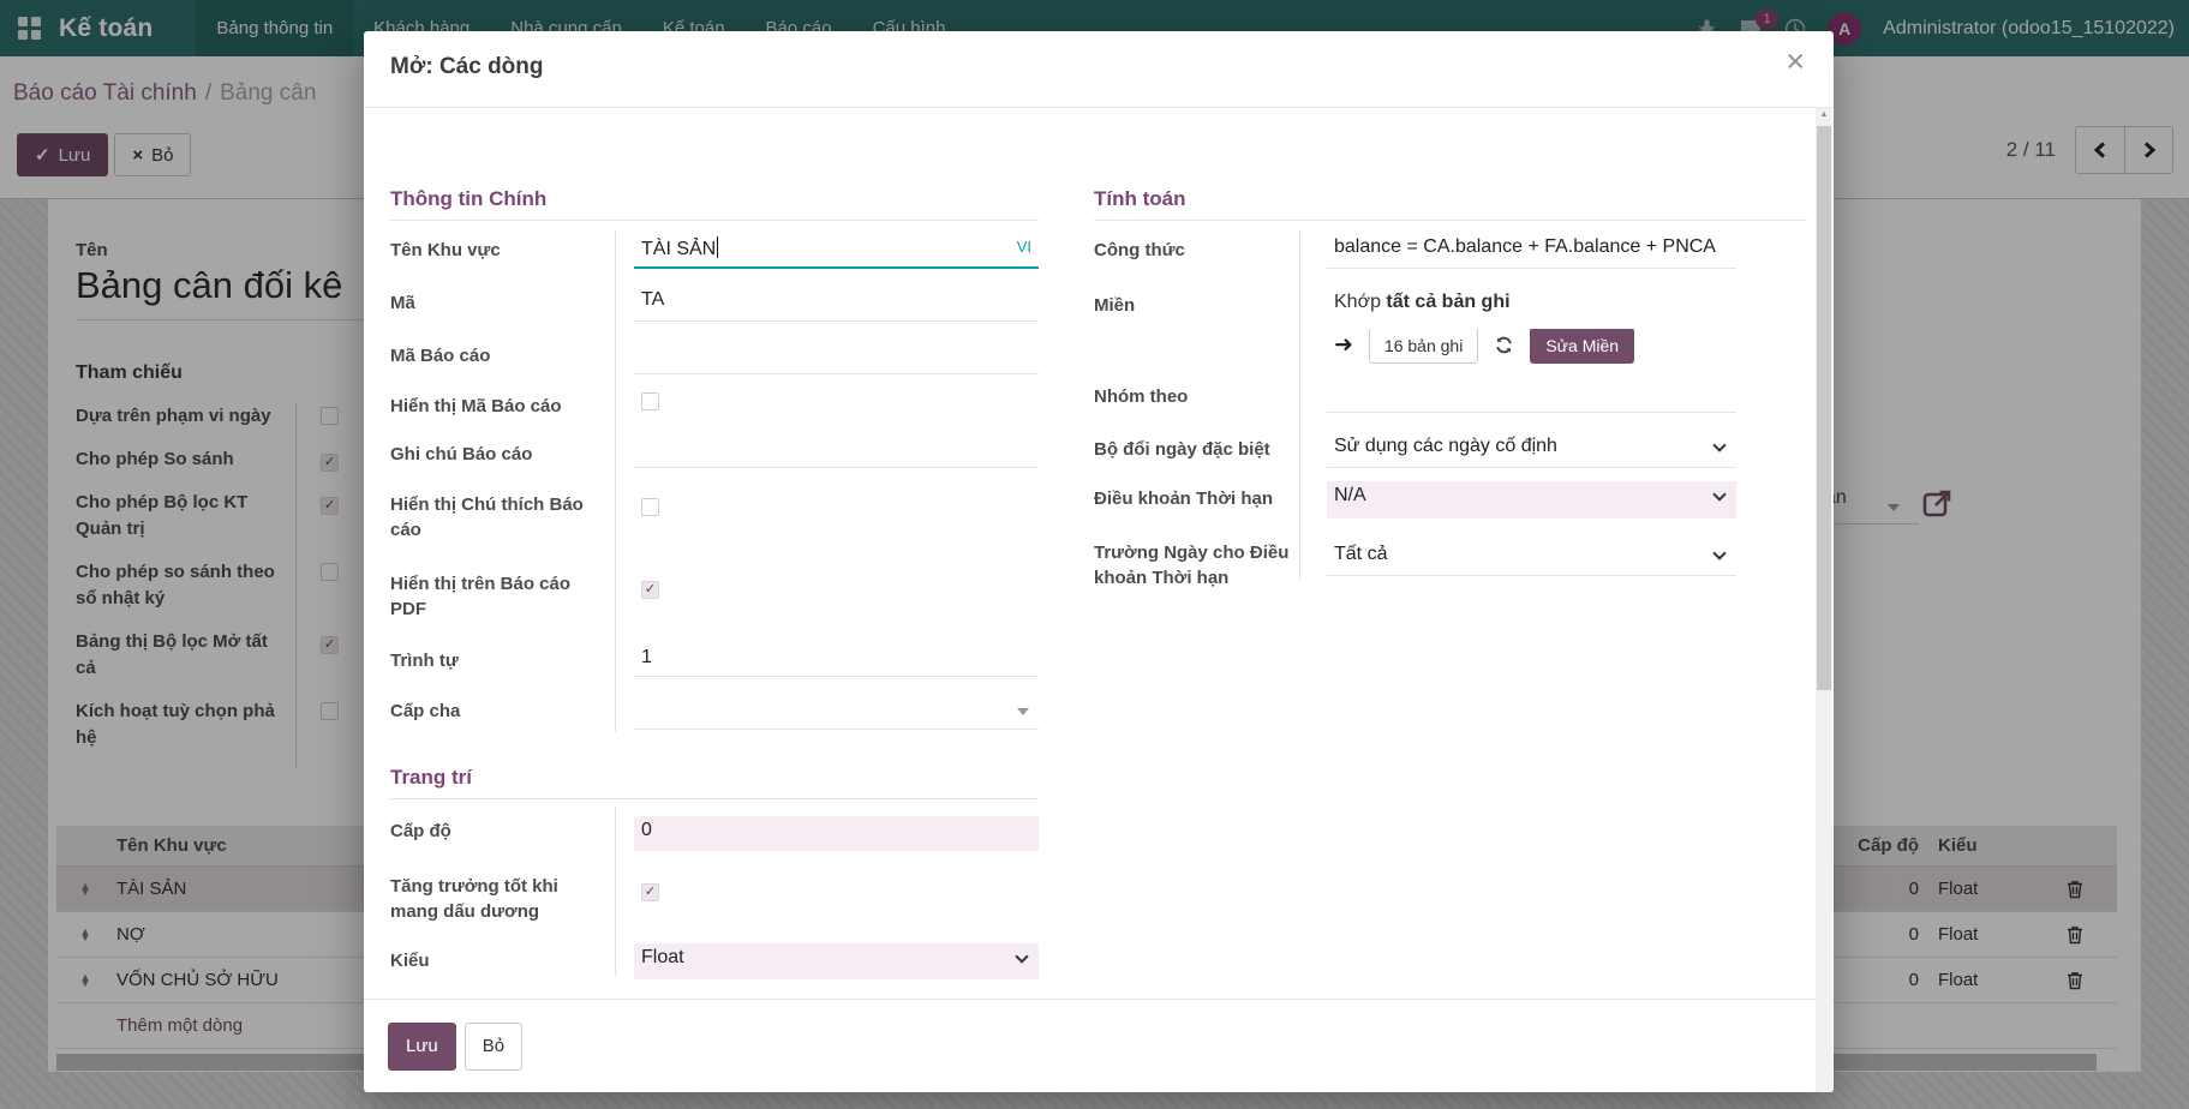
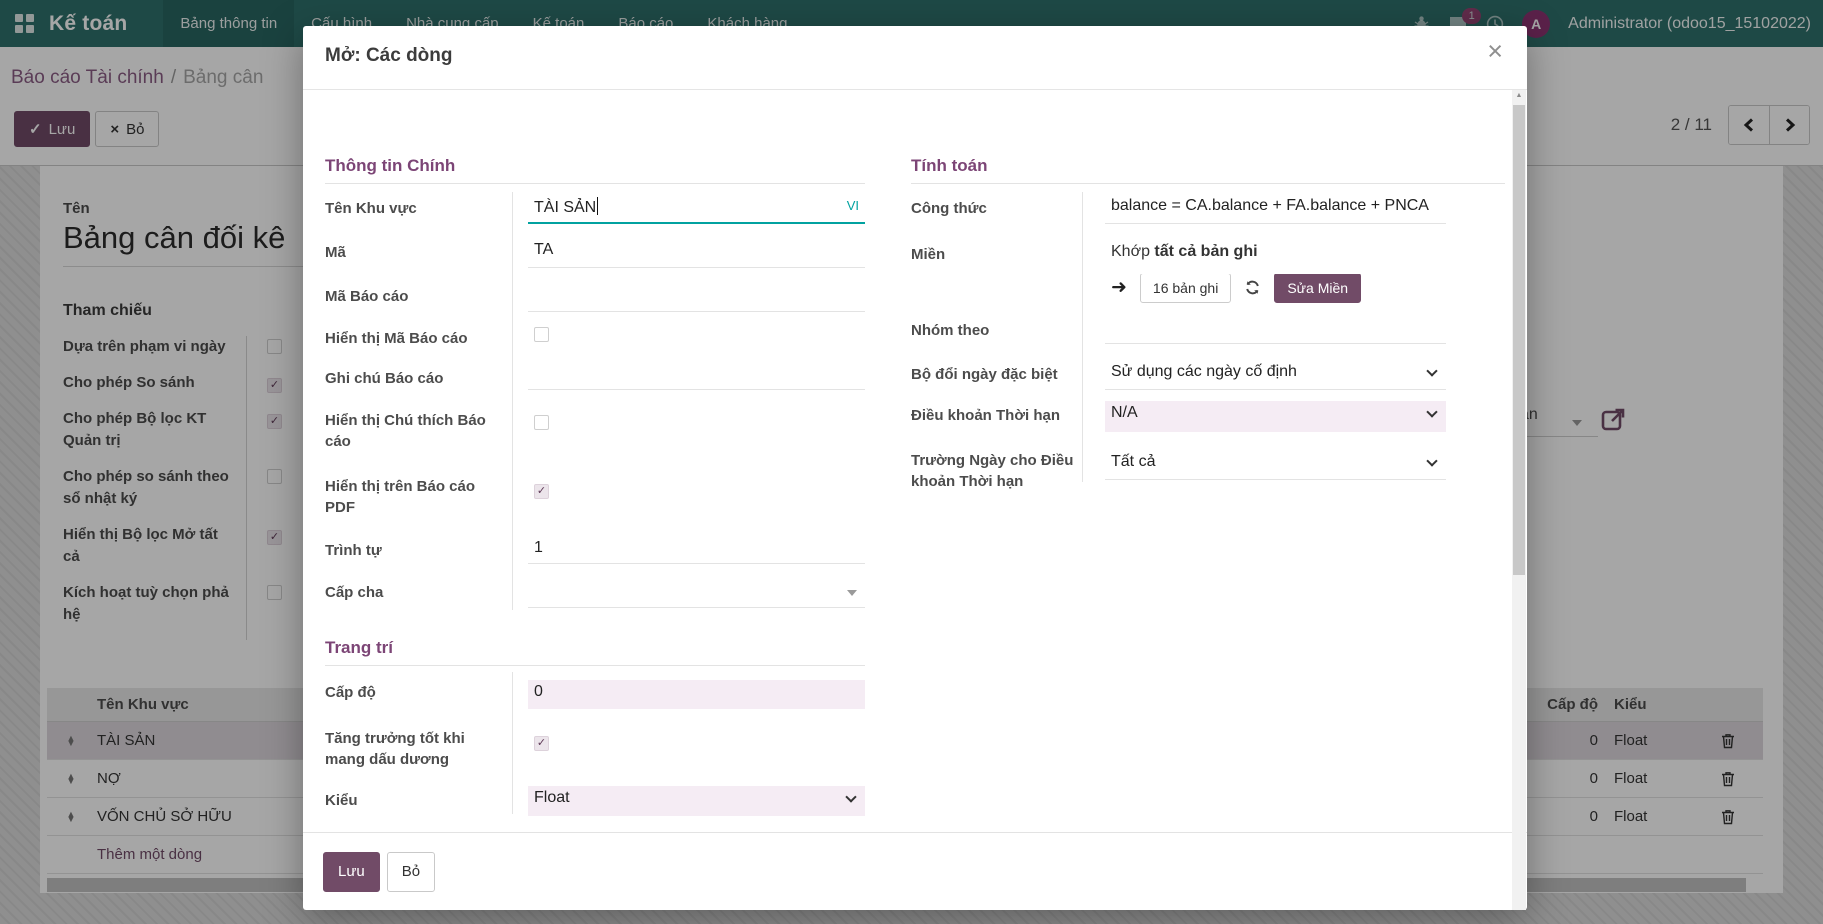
  Kế toán
  Bảng thông tin
- Khách hàng
+ Cấu hình
  Nhà cung cấp
  Kế toán
  Báo cáo
- Cấu hình
+ Khách hàng
  1
  A
  Administrator (odoo15_15102022)
  Báo cáo Tài chính / Bảng cân
  ✓
  Lưu
  ×
  Bỏ
  2 / 11
  Tên
  Bảng cân đối kê
  Tham chiếu
  Dựa trên phạm vi ngày
  Cho phép So sánh
  ✓
  Cho phép Bộ lọc KT Quản trị
  ✓
  Cho phép so sánh theo sổ nhật ký
- Bảng thị Bộ lọc Mở tất cả
+ Hiển thị Bộ lọc Mở tất cả
  ✓
  Kích hoạt tuỳ chọn phả hệ
  Tên Khu vực
  Cấp độ
  Kiểu
  ▲
  ▼
  TÀI SẢN
  0
  Float
  ▲
  ▼
  NỢ
  0
  Float
  ▲
  ▼
  VỐN CHỦ SỞ HỮU
  0
  Float
  Thêm một dòng
  Mở: Các dòng
  ×
  Thông tin Chính
  Tên Khu vực
  TÀI SẢN
  VI
  Mã
  TA
  Mã Báo cáo
  Hiển thị Mã Báo cáo
  Ghi chú Báo cáo
  Hiển thị Chú thích Báo cáo
  Hiển thị trên Báo cáo PDF
  ✓
  Trình tự
  1
  Cấp cha
  Trang trí
  Cấp độ
  0
  Tăng trưởng tốt khi mang dấu dương
  ✓
  Kiểu
  Float
  Tính toán
  Công thức
  balance = CA.balance + FA.balance + PNCA
  Miền
  Khớp tất cả bản ghi
  ➜
  16 bản ghi
  Sửa Miền
  Nhóm theo
  Bộ đổi ngày đặc biệt
  Sử dụng các ngày cố định
  Điều khoản Thời hạn
  N/A
  Trường Ngày cho Điều khoản Thời hạn
  Tất cả
  Lưu
  Bỏ
